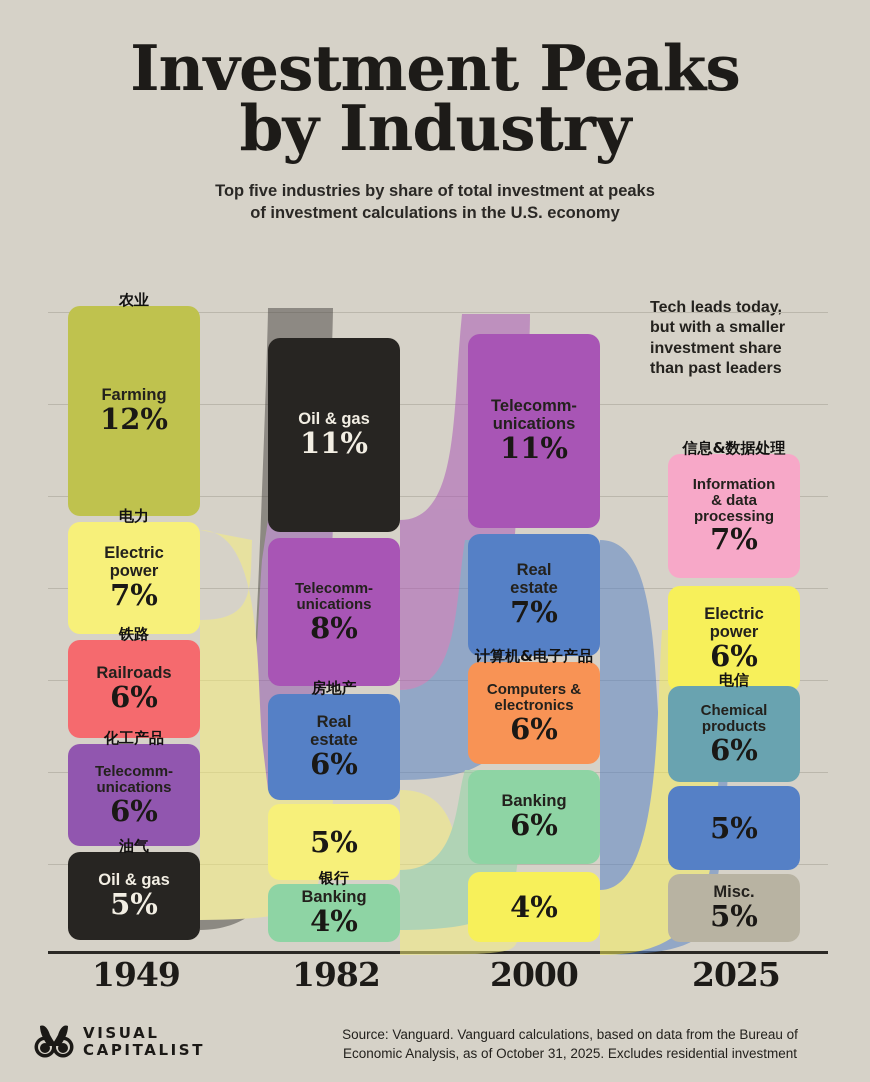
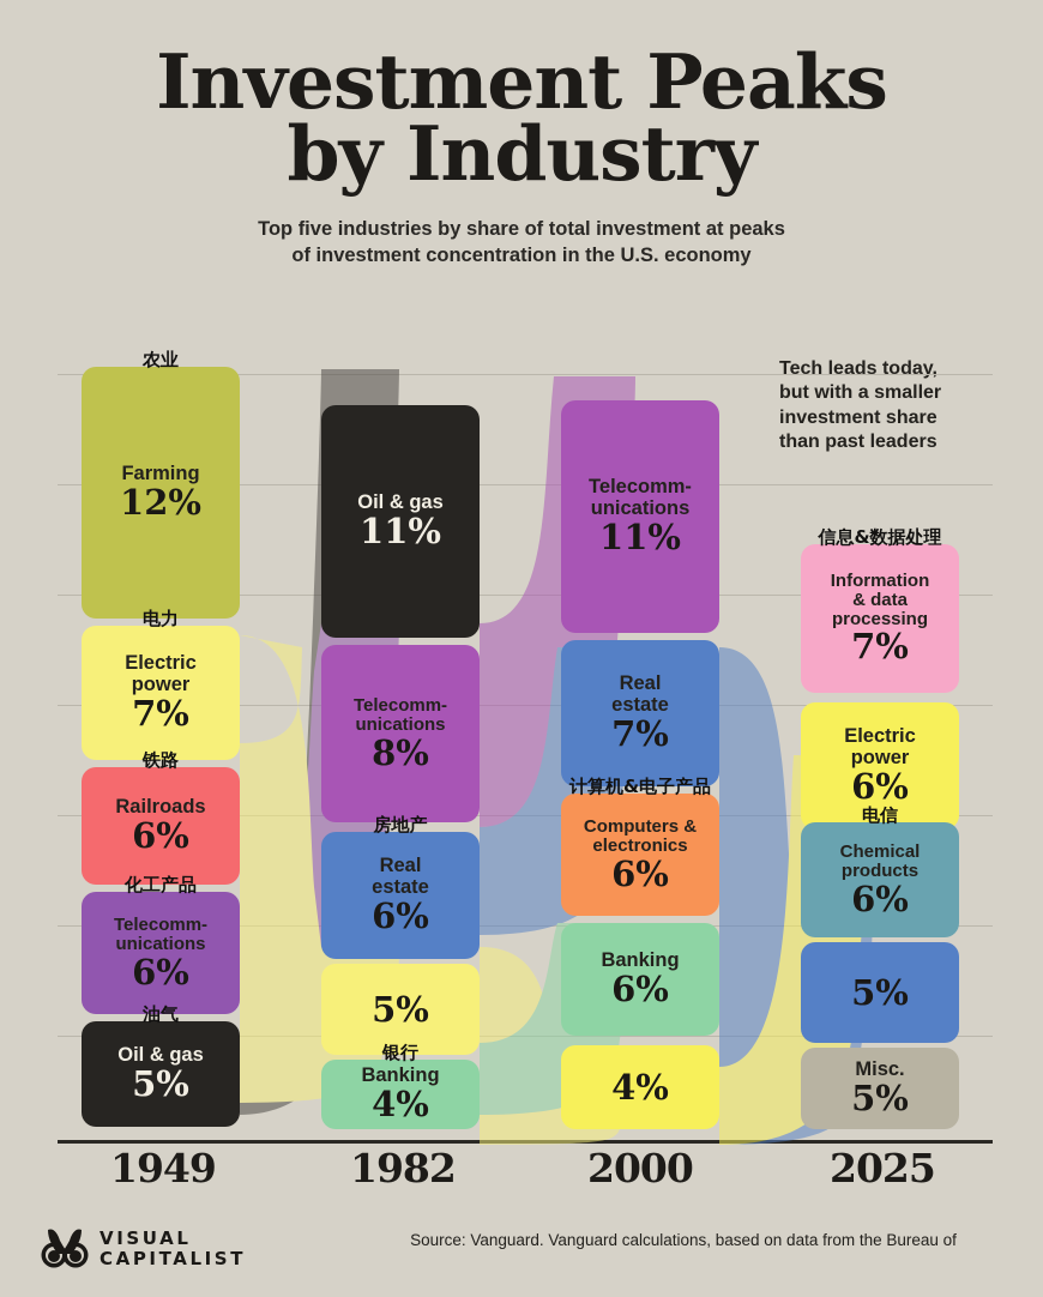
  Investment Peaks
  by Industry
  Top five industries by share of total investment at peaks
- of investment calculations in the U.S. economy
+ of investment concentration in the U.S. economy
  Tech leads today,
  but with a smaller
  investment share
  than past leaders
  农业
  Farming
  12%
  电力
  Electric
  power
  7%
  铁路
  Railroads
  6%
  化工产品
  Telecomm-
  unications
  6%
  油气
  Oil & gas
  5%
  Oil & gas
  11%
  Telecomm-
  unications
  8%
  房地产
  Real
  estate
  6%
  5%
  银行
  Banking
  4%
  Telecomm-
  unications
  11%
  Real
  estate
  7%
  计算机&电子产品
  Computers &
  electronics
  6%
  Banking
  6%
  4%
  信息&数据处理
  Information
  & data
  processing
  7%
  Electric
  power
  6%
  电信
  Chemical
  products
  6%
  5%
  Misc.
  5%
  1949
  1982
  2000
  2025
  VISUAL
  CAPITALIST
  Source: Vanguard. Vanguard calculations, based on data from the Bureau of
- Economic Analysis, as of October 31, 2025. Excludes residential investment
